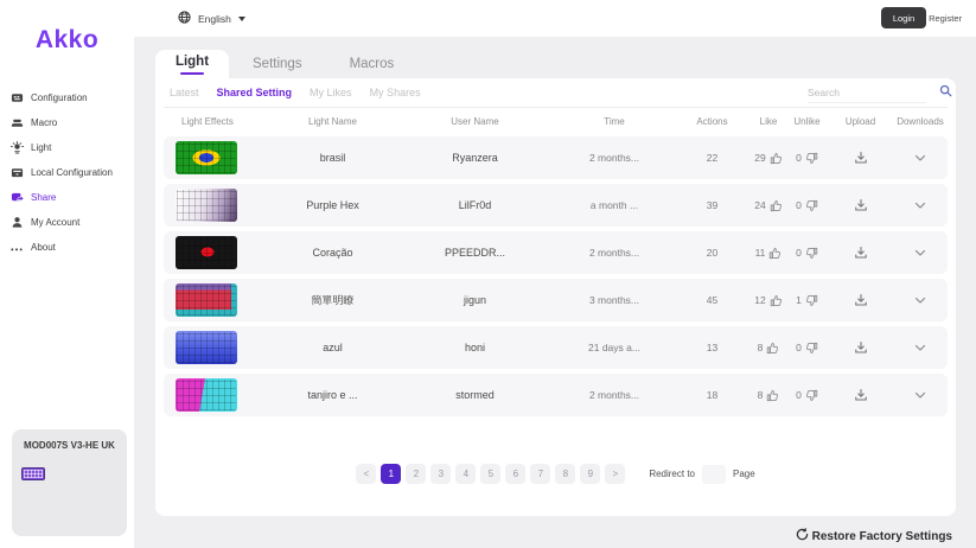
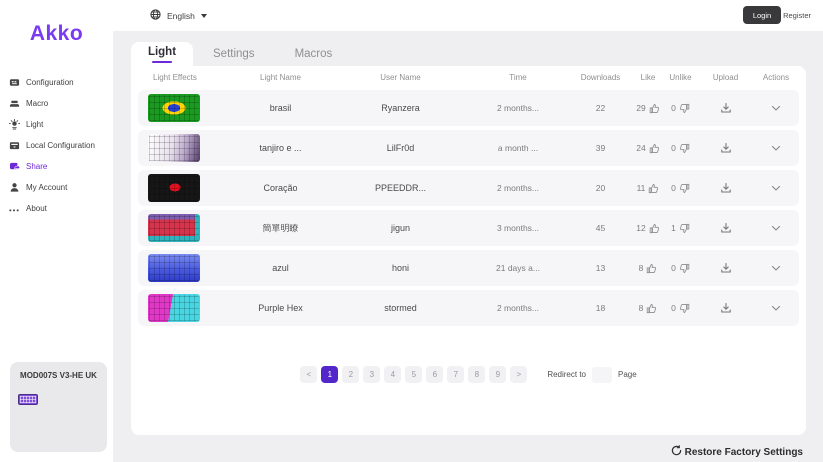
  Akko
  Configuration
  Macro
  Light
  Local Configuration
  Share
  My Account
  About
  MOD007S V3-HE UK
  English
  Login
  Register
  Light
  Settings
  Macros
- Latest
- Shared Setting
- My Likes
- My Shares
- Search
  Light Effects
  Light Name
  User Name
  Time
- Actions
+ Downloads
  Like
  Unlike
  Upload
- Downloads
+ Actions
  brasil
  Ryanzera
  2 months...
  22
  29
  0
- Purple Hex
+ tanjiro e ...
  LilFr0d
  a month ...
  39
  24
  0
  Coração
  PPEEDDR...
  2 months...
  20
  11
  0
  簡單明瞭
  jigun
  3 months...
  45
  12
  1
  azul
  honi
  21 days a...
  13
  8
  0
- tanjiro e ...
+ Purple Hex
  stormed
  2 months...
  18
  8
  0
  <
  1
  2
  3
  4
  5
  6
  7
  8
  9
  >
  Redirect to
  Page
  Restore Factory Settings
